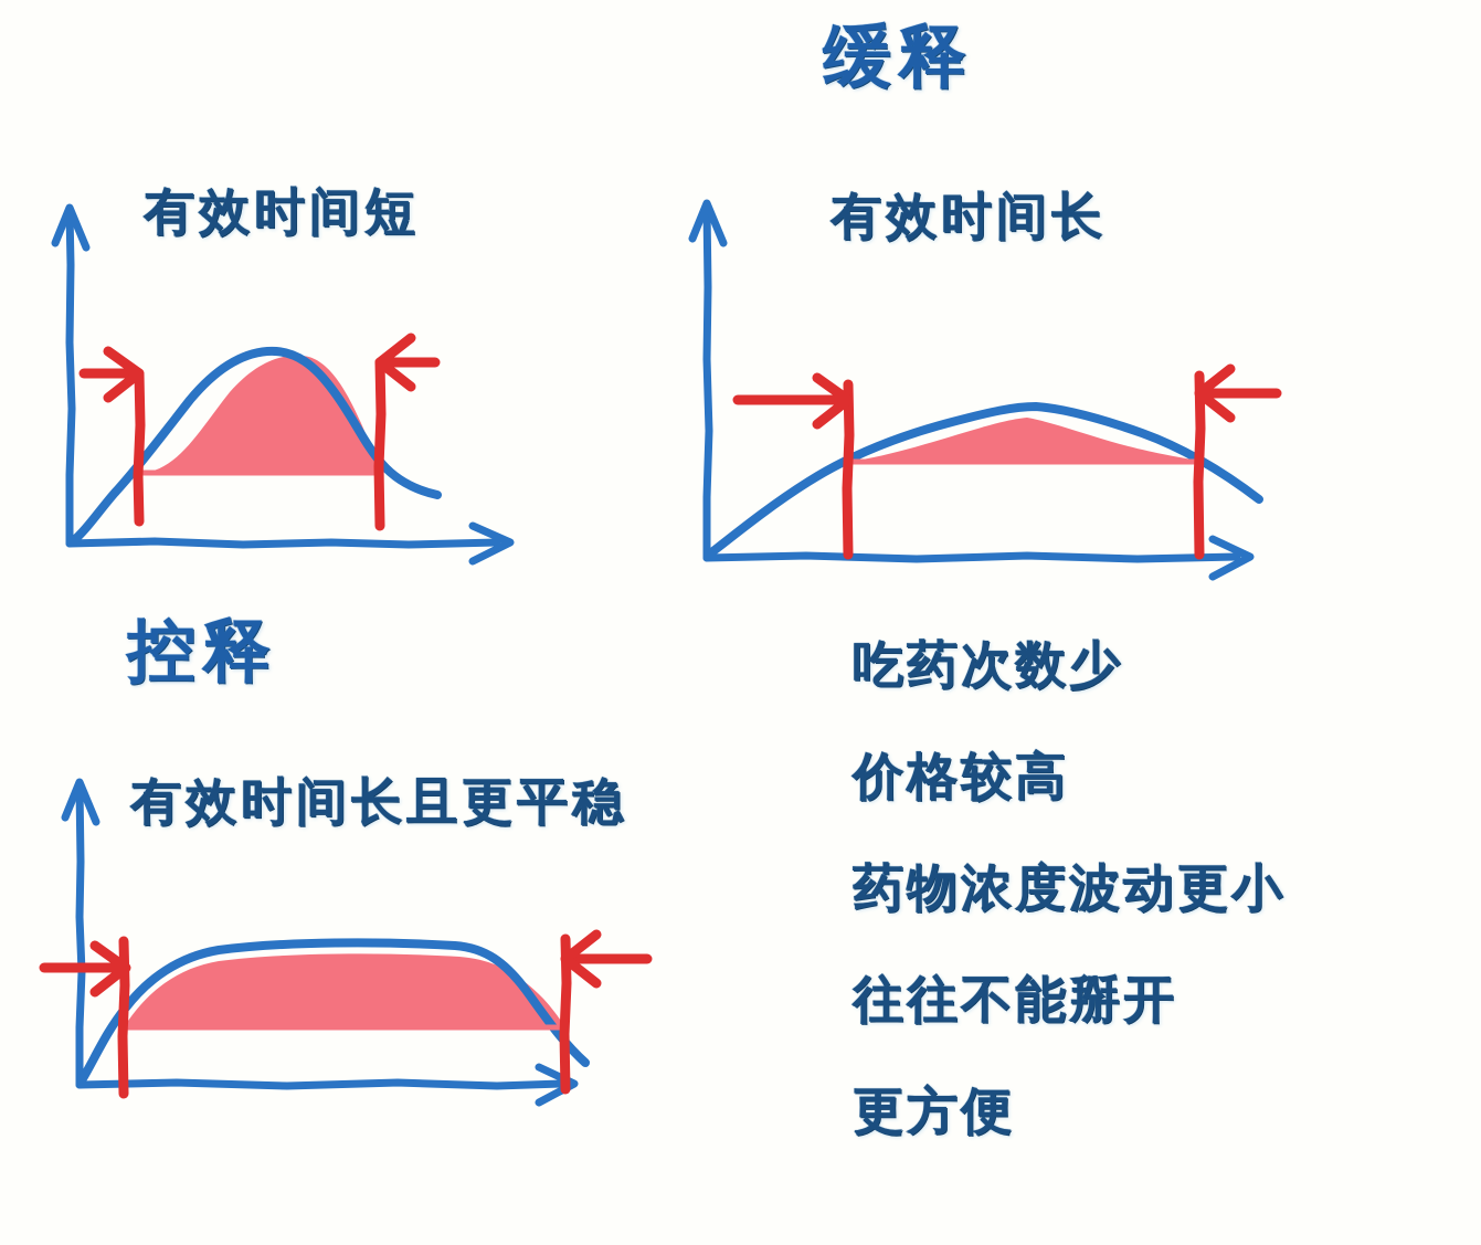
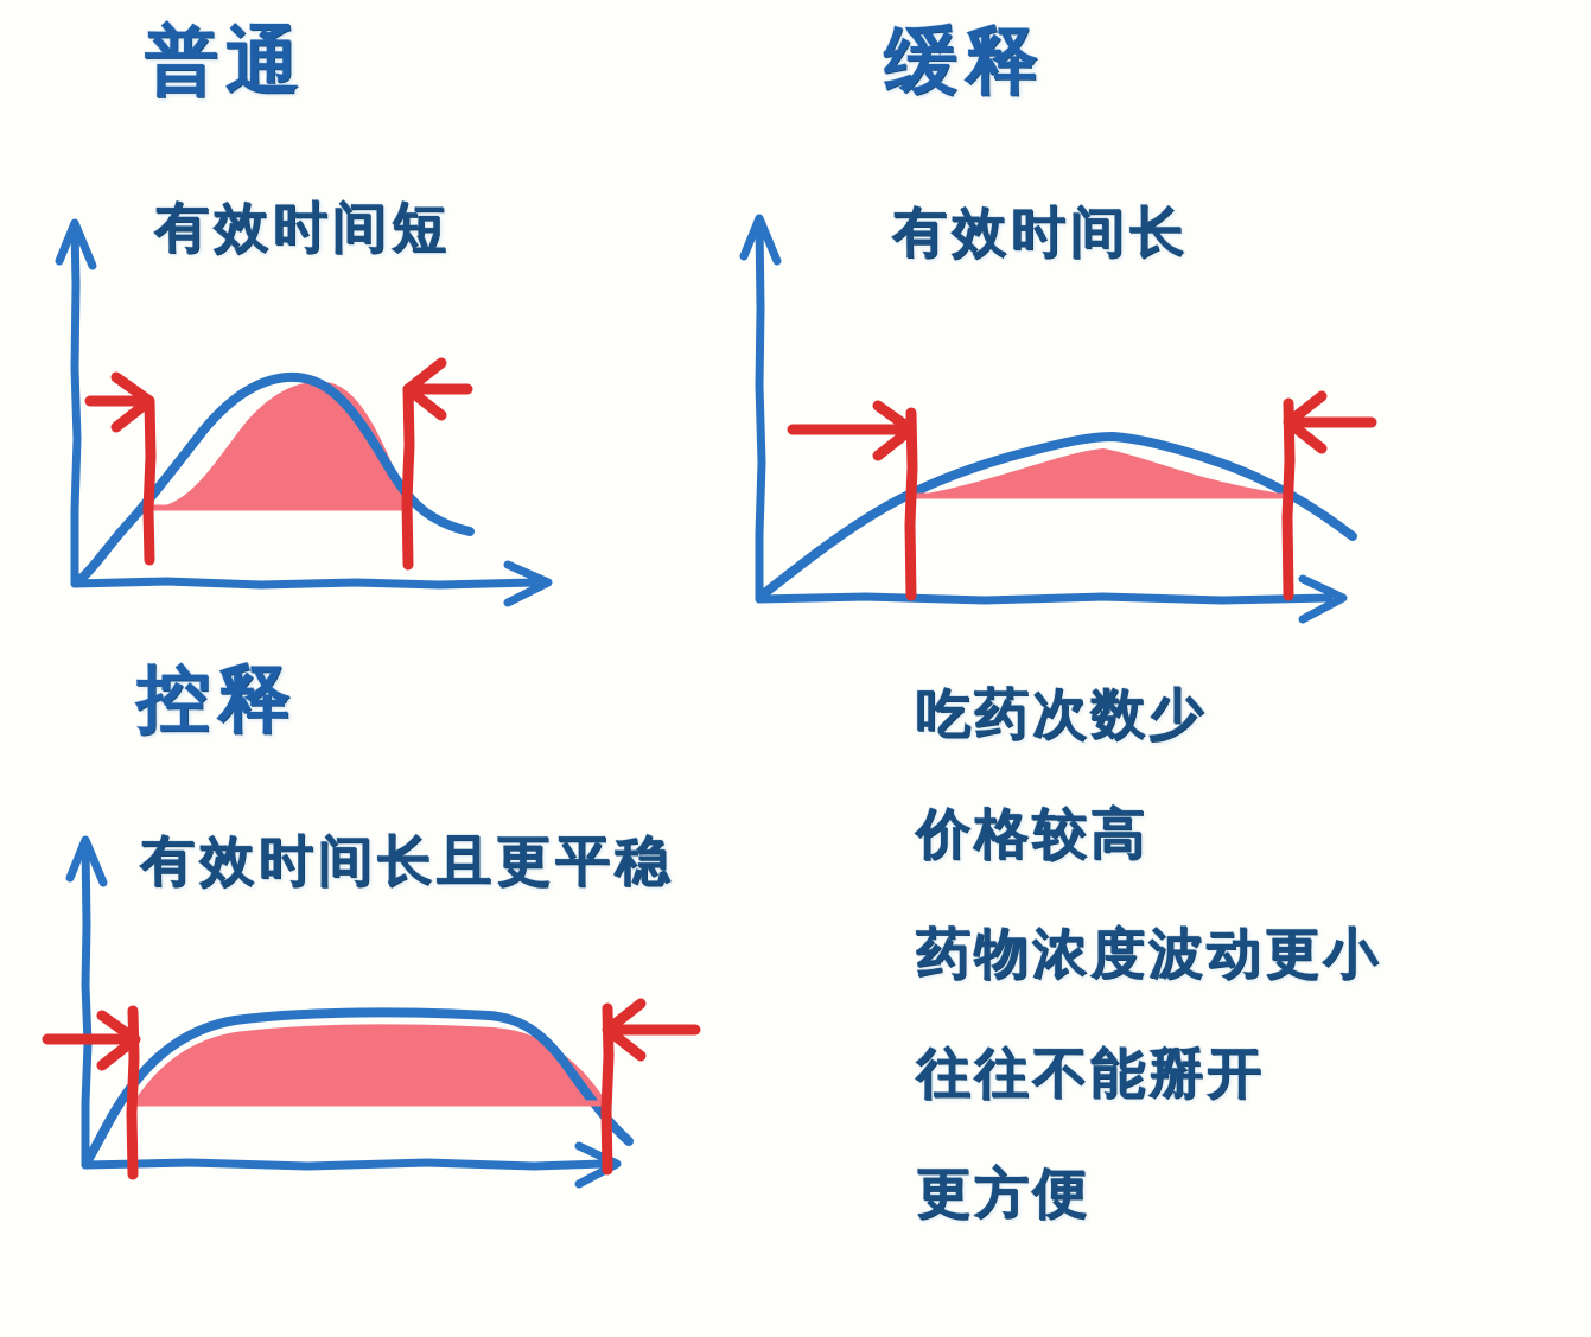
+ 普通
  缓释
  控释
  有效时间短
  有效时间长
  有效时间长且更平稳
  吃药次数少
  价格较高
  药物浓度波动更小
  往往不能掰开
  更方便
